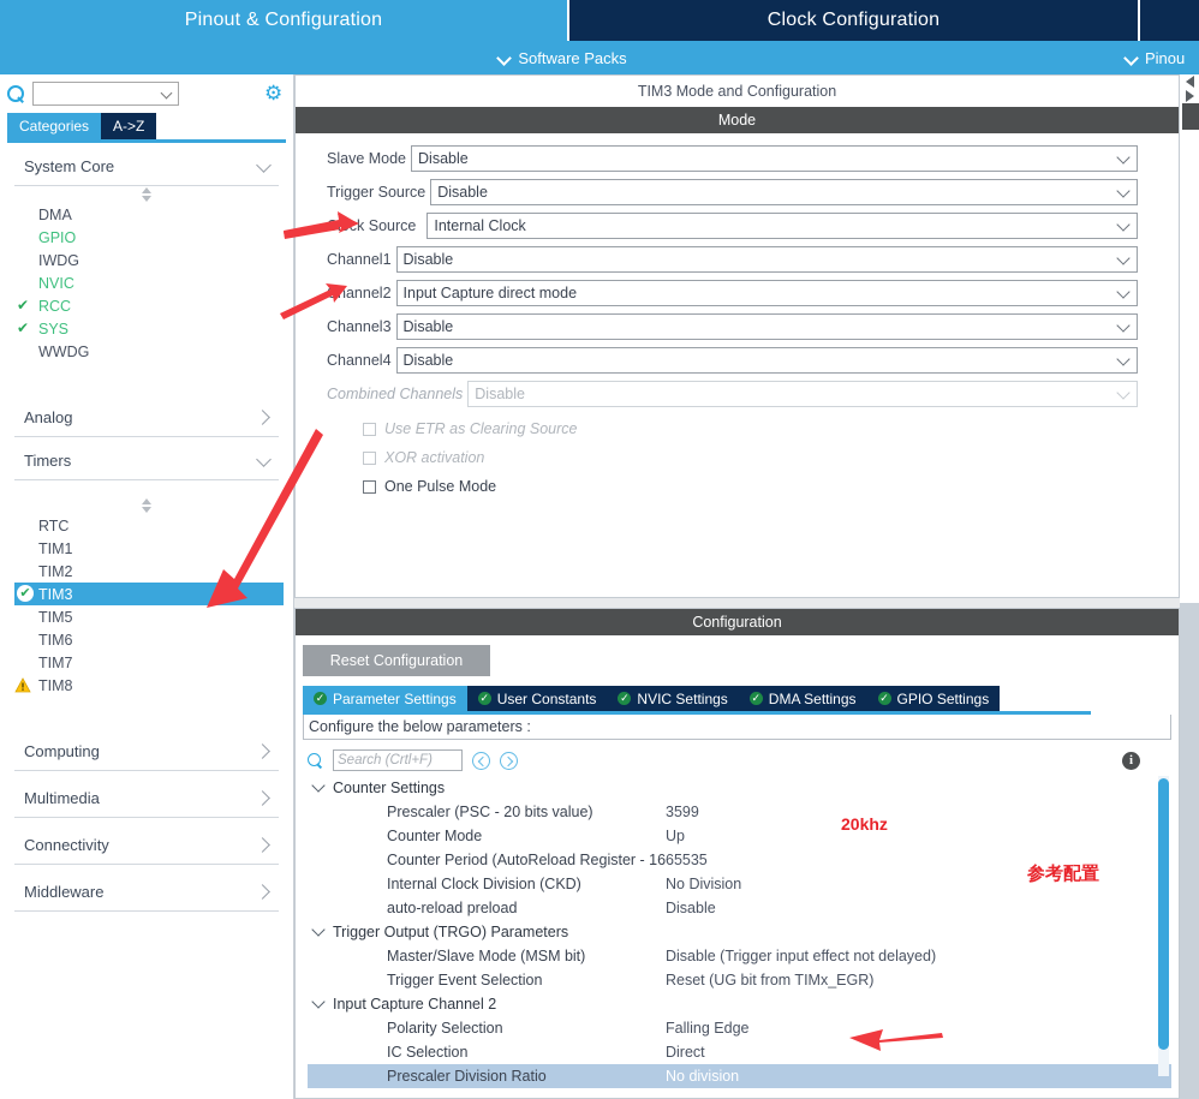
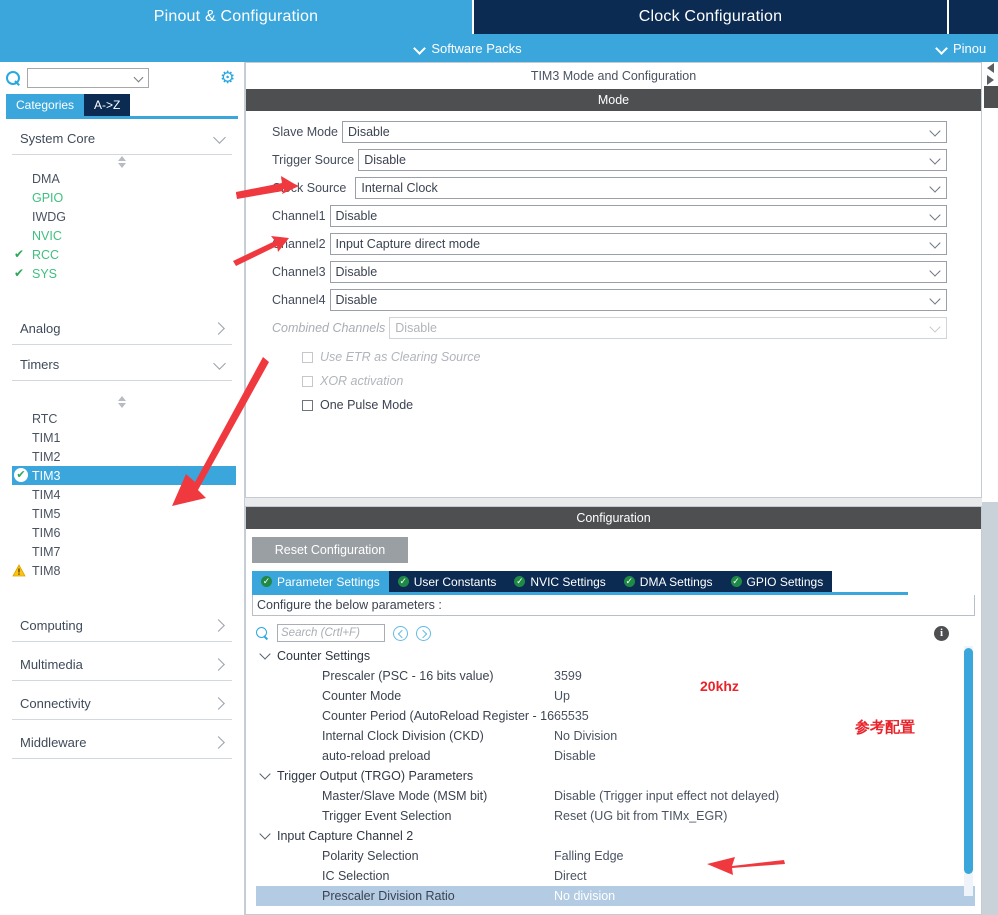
  Pinout & Configuration
  Clock Configuration
  Software Packs
  Pinou
  ⚙
  Categories
  A->Z
  System Core
  DMA
  GPIO
  IWDG
  NVIC
  ✔
  RCC
  ✔
  SYS
- WWDG
  Analog
  Timers
  RTC
  TIM1
  TIM2
  ✔
  TIM3
+ TIM4
  TIM5
  TIM6
  TIM7
  TIM8
  Computing
  Multimedia
  Connectivity
  Middleware
  TIM3 Mode and Configuration
  Mode
  Slave Mode
  Disable
  Trigger Source
  Disable
  Internal Clock
  Channel1
  Disable
  hannel2
  Input Capture direct mode
  Channel3
  Disable
  Channel4
  Disable
  Combined Channels
  Disable
  Use ETR as Clearing Source
  XOR activation
  One Pulse Mode
  Configuration
  Reset Configuration
  ✓
  Parameter Settings
  ✓
  User Constants
  ✓
  NVIC Settings
  ✓
  DMA Settings
  ✓
  GPIO Settings
  Configure the below parameters :
  Search (Crtl+F)
  i
  Counter Settings
- Prescaler (PSC - 20 bits value)
+ Prescaler (PSC - 16 bits value)
  3599
  Counter Mode
  Up
  Counter Period (AutoReload Register - 16
  65535
  Internal Clock Division (CKD)
  No Division
  auto-reload preload
  Disable
  Trigger Output (TRGO) Parameters
  Master/Slave Mode (MSM bit)
  Disable (Trigger input effect not delayed)
  Trigger Event Selection
  Reset (UG bit from TIMx_EGR)
  Input Capture Channel 2
  Polarity Selection
  Falling Edge
  IC Selection
  Direct
  Prescaler Division Ratio
  No division
  20khz
  参考配置
